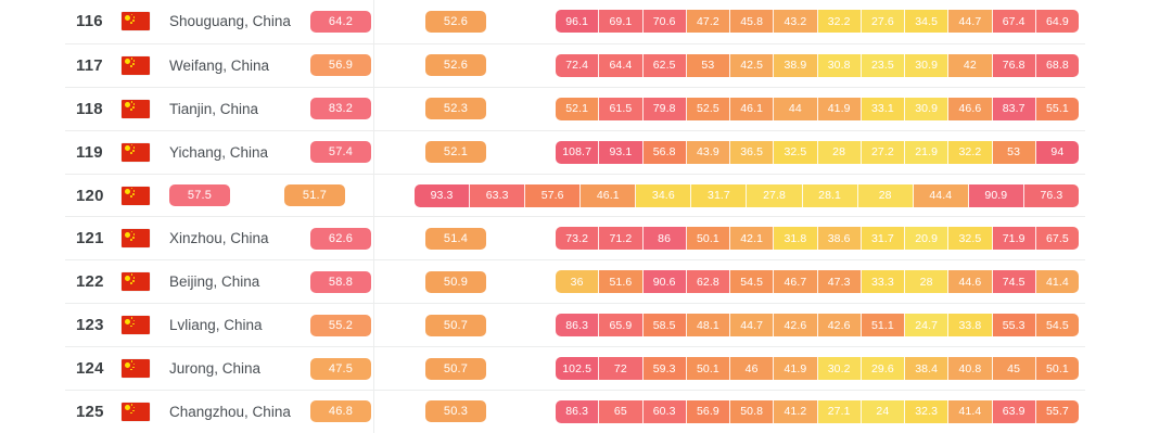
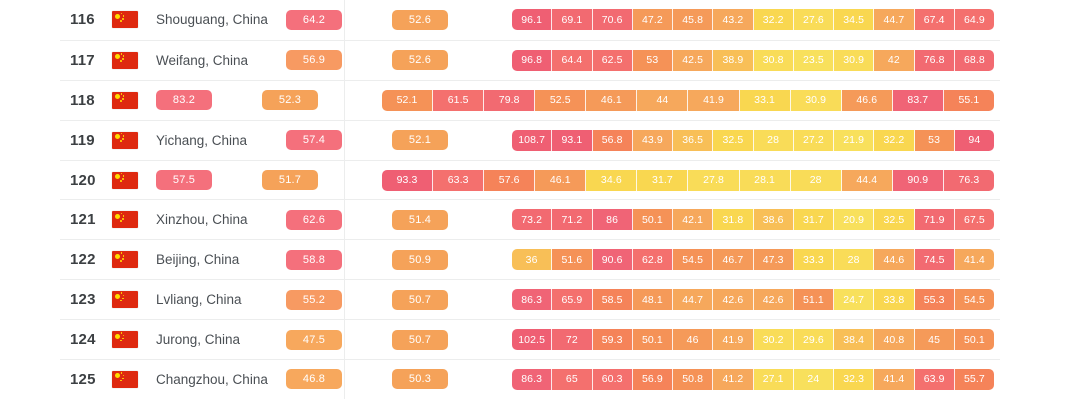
  116
  Shouguang, China
  64.2
  52.6
  96.1
  69.1
  70.6
  47.2
  45.8
  43.2
  32.2
  27.6
  34.5
  44.7
  67.4
  64.9
  117
  Weifang, China
  56.9
  52.6
- 72.4
+ 96.8
  64.4
  62.5
  53
  42.5
  38.9
  30.8
  23.5
  30.9
  42
  76.8
  68.8
  118
- Tianjin, China
  83.2
  52.3
  52.1
  61.5
  79.8
  52.5
  46.1
  44
  41.9
  33.1
  30.9
  46.6
  83.7
  55.1
  119
  Yichang, China
  57.4
  52.1
  108.7
  93.1
  56.8
  43.9
  36.5
  32.5
  28
  27.2
  21.9
  32.2
  53
  94
  120
  57.5
  51.7
  93.3
  63.3
  57.6
  46.1
  34.6
  31.7
  27.8
  28.1
  28
  44.4
  90.9
  76.3
  121
  Xinzhou, China
  62.6
  51.4
  73.2
  71.2
  86
  50.1
  42.1
  31.8
  38.6
  31.7
  20.9
  32.5
  71.9
  67.5
  122
  Beijing, China
  58.8
  50.9
  36
  51.6
  90.6
  62.8
  54.5
  46.7
  47.3
  33.3
  28
  44.6
  74.5
  41.4
  123
  Lvliang, China
  55.2
  50.7
  86.3
  65.9
  58.5
  48.1
  44.7
  42.6
  42.6
  51.1
  24.7
  33.8
  55.3
  54.5
  124
  Jurong, China
  47.5
  50.7
  102.5
  72
  59.3
  50.1
  46
  41.9
  30.2
  29.6
  38.4
  40.8
  45
  50.1
  125
  Changzhou, China
  46.8
  50.3
  86.3
  65
  60.3
  56.9
  50.8
  41.2
  27.1
  24
  32.3
  41.4
  63.9
  55.7
